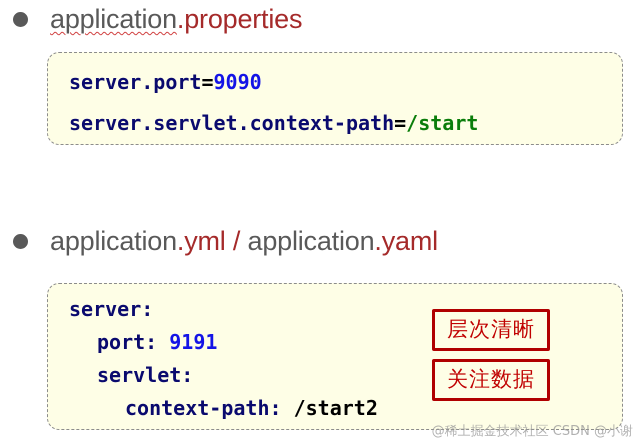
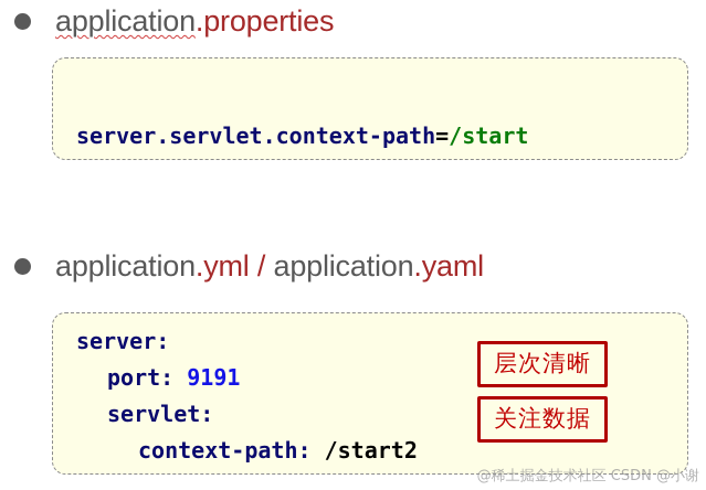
  application.properties
- server.port=9090
  server.servlet.context-path=/start
  application.yml / application.yaml
  server:
  port: 9191
  servlet:
  context-path: /start2
  层次清晰
  关注数据
  @稀土掘金技术社区 CSDN @小谢
